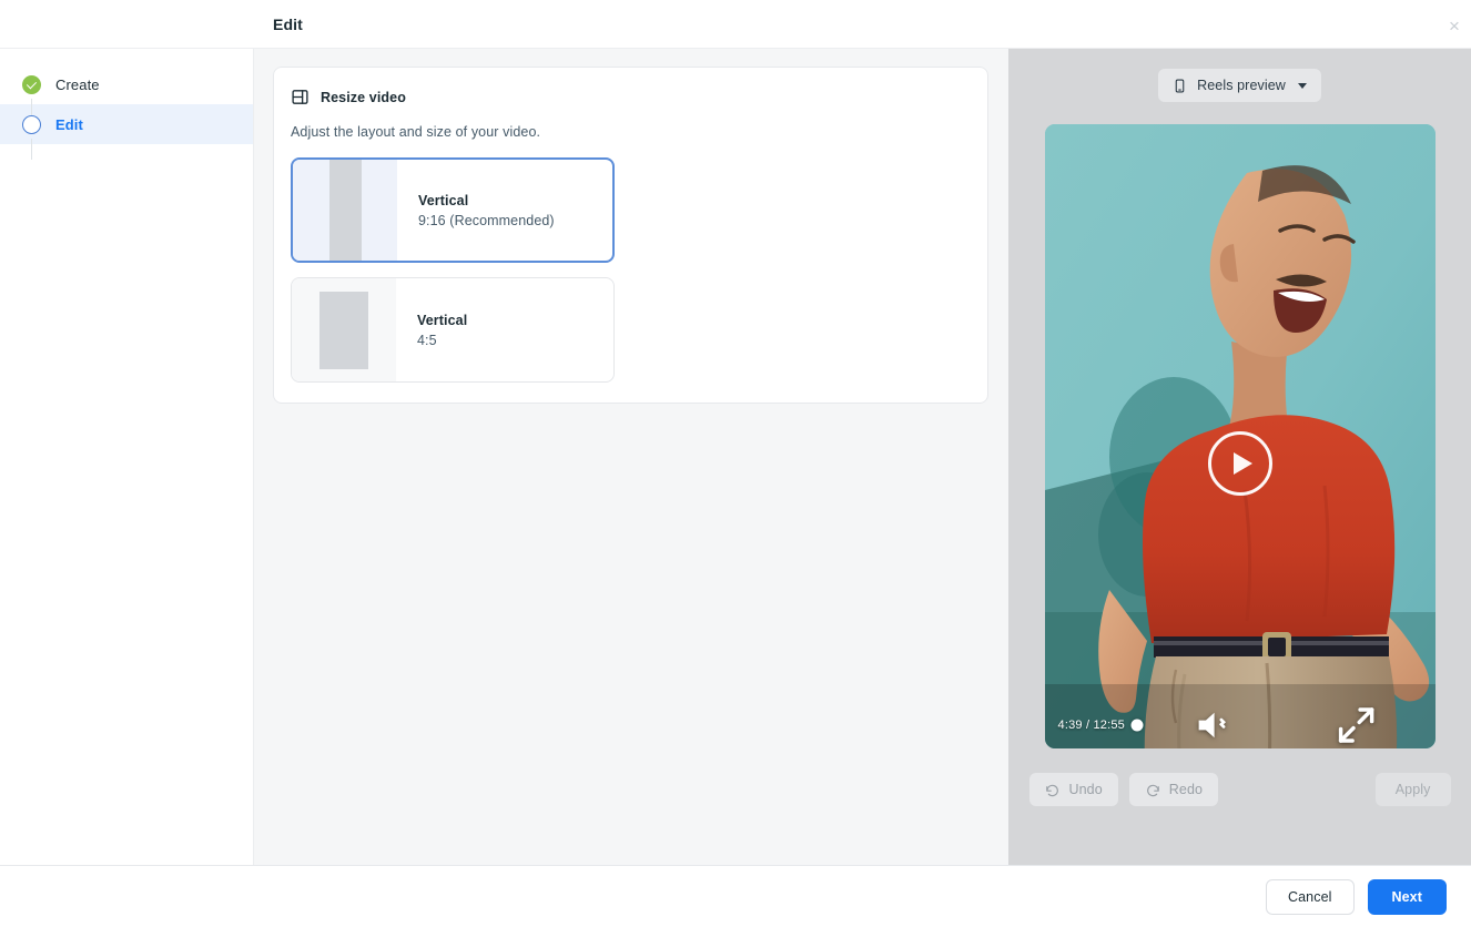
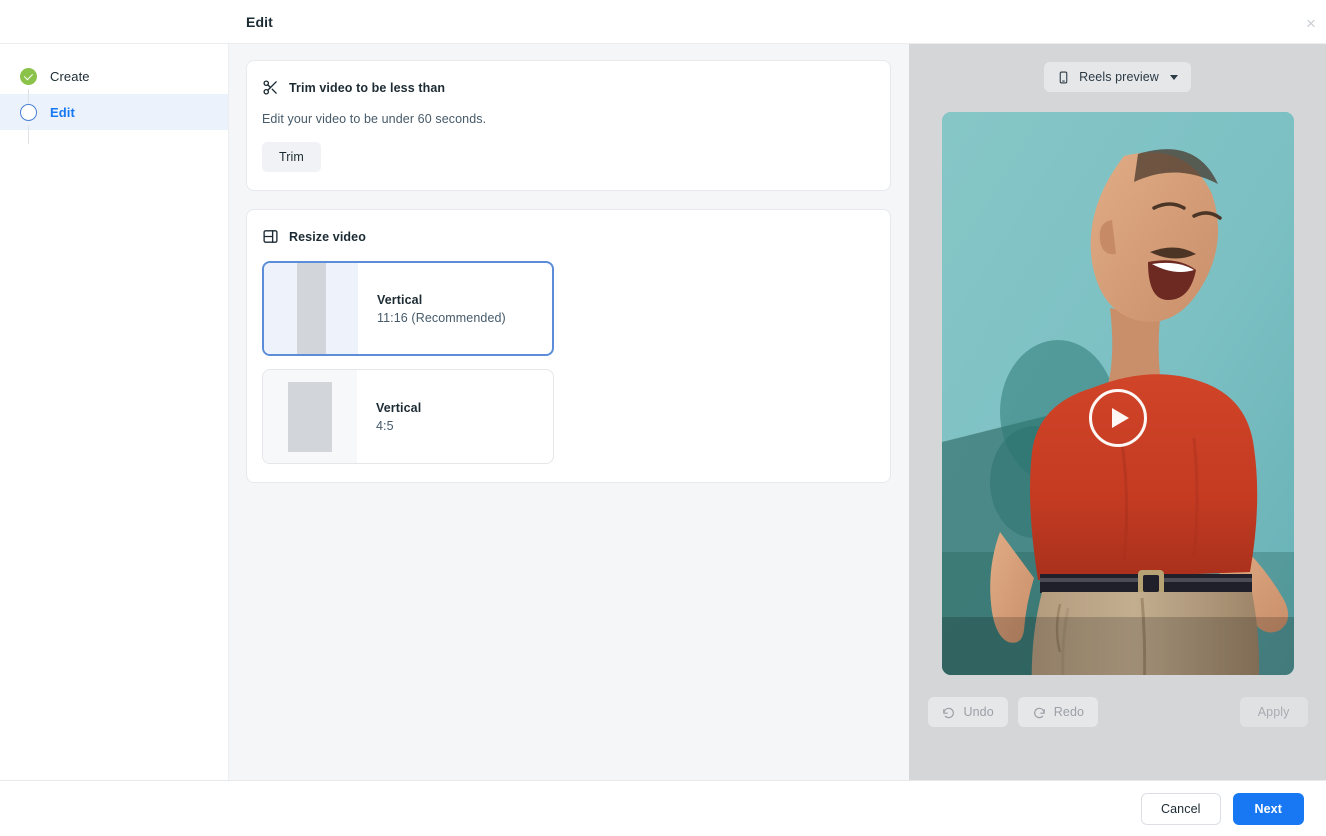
  Edit
  ×
  Create
  Edit
+ Trim video to be less than
+ Edit your video to be under 60 seconds.
+ Trim
  Resize video
- Adjust the layout and size of your video.
  Vertical
- 9:16 (Recommended)
+ 11:16 (Recommended)
  Vertical
  4:5
  Reels preview
- 4:39 / 12:55
  Undo
  Redo
  Apply
  Cancel
  Next
